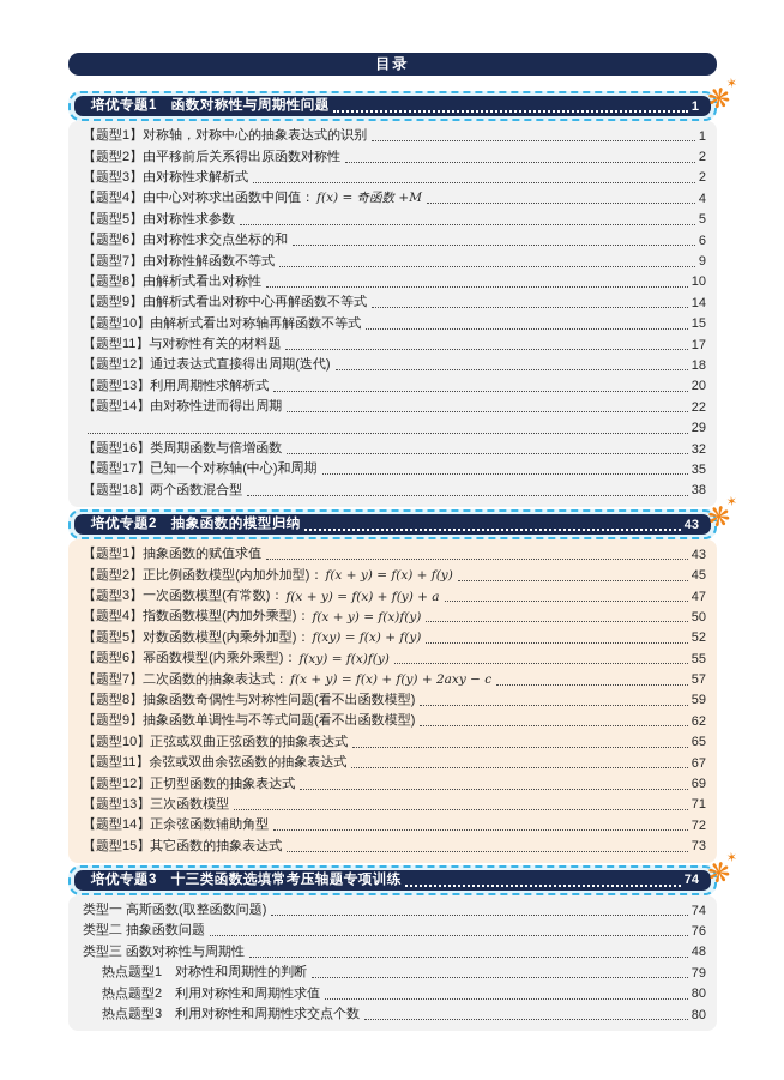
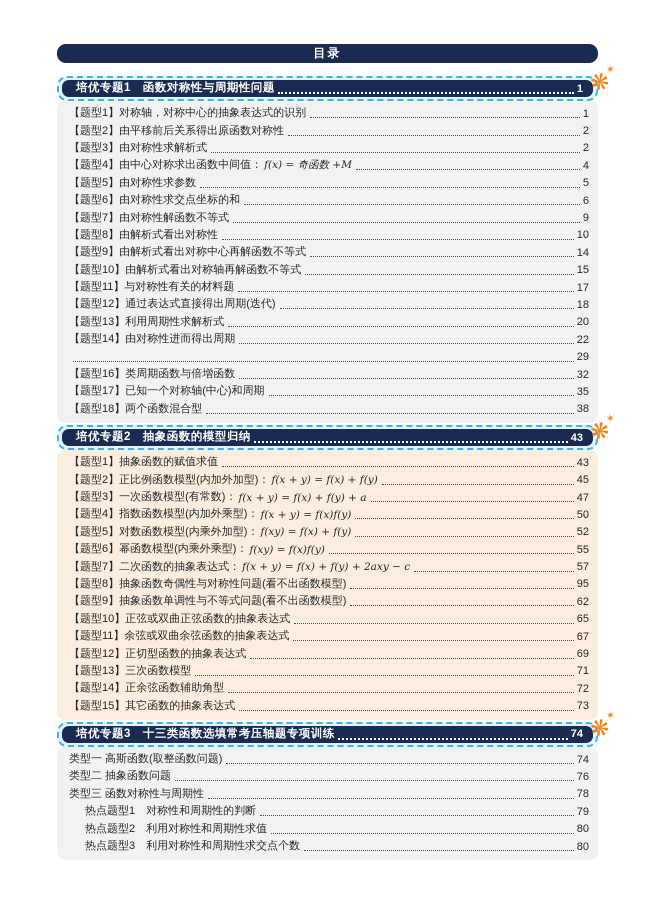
  目录
  培优专题1 函数对称性与周期性问题
  1
  【题型1】对称轴，对称中心的抽象表达式的识别
  1
  【题型2】由平移前后关系得出原函数对称性
  2
  【题型3】由对称性求解析式
  2
  【题型4】由中心对称求出函数中间值：
  f(x) = 奇函数 +M
  4
  【题型5】由对称性求参数
  5
  【题型6】由对称性求交点坐标的和
  6
  【题型7】由对称性解函数不等式
  9
  【题型8】由解析式看出对称性
  10
  【题型9】由解析式看出对称中心再解函数不等式
  14
  【题型10】由解析式看出对称轴再解函数不等式
  15
  【题型11】与对称性有关的材料题
  17
  【题型12】通过表达式直接得出周期(迭代)
  18
  【题型13】利用周期性求解析式
  20
  【题型14】由对称性进而得出周期
  22
  29
  【题型16】类周期函数与倍增函数
  32
  【题型17】已知一个对称轴(中心)和周期
  35
  【题型18】两个函数混合型
  38
  培优专题2 抽象函数的模型归纳
  43
  【题型1】抽象函数的赋值求值
  43
  【题型2】正比例函数模型(内加外加型)：
  f(x + y) = f(x) + f(y)
  45
  【题型3】一次函数模型(有常数)：
  f(x + y) = f(x) + f(y) + a
  47
  【题型4】指数函数模型(内加外乘型)：
  f(x + y) = f(x)f(y)
  50
  【题型5】对数函数模型(内乘外加型)：
  f(xy) = f(x) + f(y)
  52
  【题型6】幂函数模型(内乘外乘型)：
  f(xy) = f(x)f(y)
  55
  【题型7】二次函数的抽象表达式：
  f(x + y) = f(x) + f(y) + 2axy − c
  57
  【题型8】抽象函数奇偶性与对称性问题(看不出函数模型)
- 59
+ 95
  【题型9】抽象函数单调性与不等式问题(看不出函数模型)
  62
  【题型10】正弦或双曲正弦函数的抽象表达式
  65
  【题型11】余弦或双曲余弦函数的抽象表达式
  67
  【题型12】正切型函数的抽象表达式
  69
  【题型13】三次函数模型
  71
  【题型14】正余弦函数辅助角型
  72
  【题型15】其它函数的抽象表达式
  73
  培优专题3 十三类函数选填常考压轴题专项训练
  74
  类型一 高斯函数(取整函数问题)
  74
  类型二 抽象函数问题
  76
  类型三 函数对称性与周期性
- 48
+ 78
  热点题型1 对称性和周期性的判断
  79
  热点题型2 利用对称性和周期性求值
  80
  热点题型3 利用对称性和周期性求交点个数
  80
